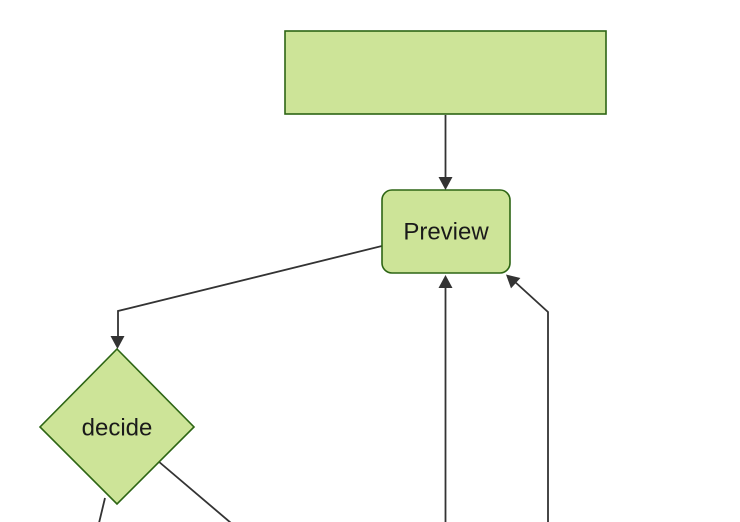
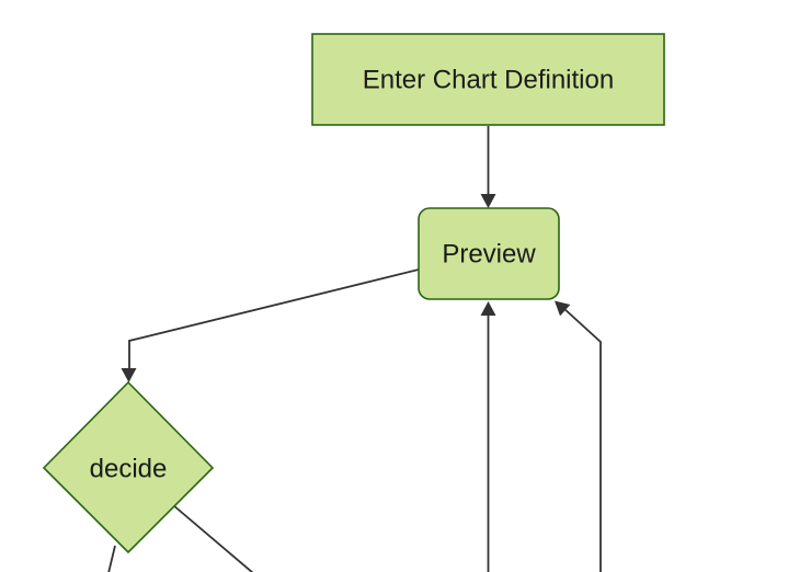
+ Enter Chart Definition
  Preview
  decide
